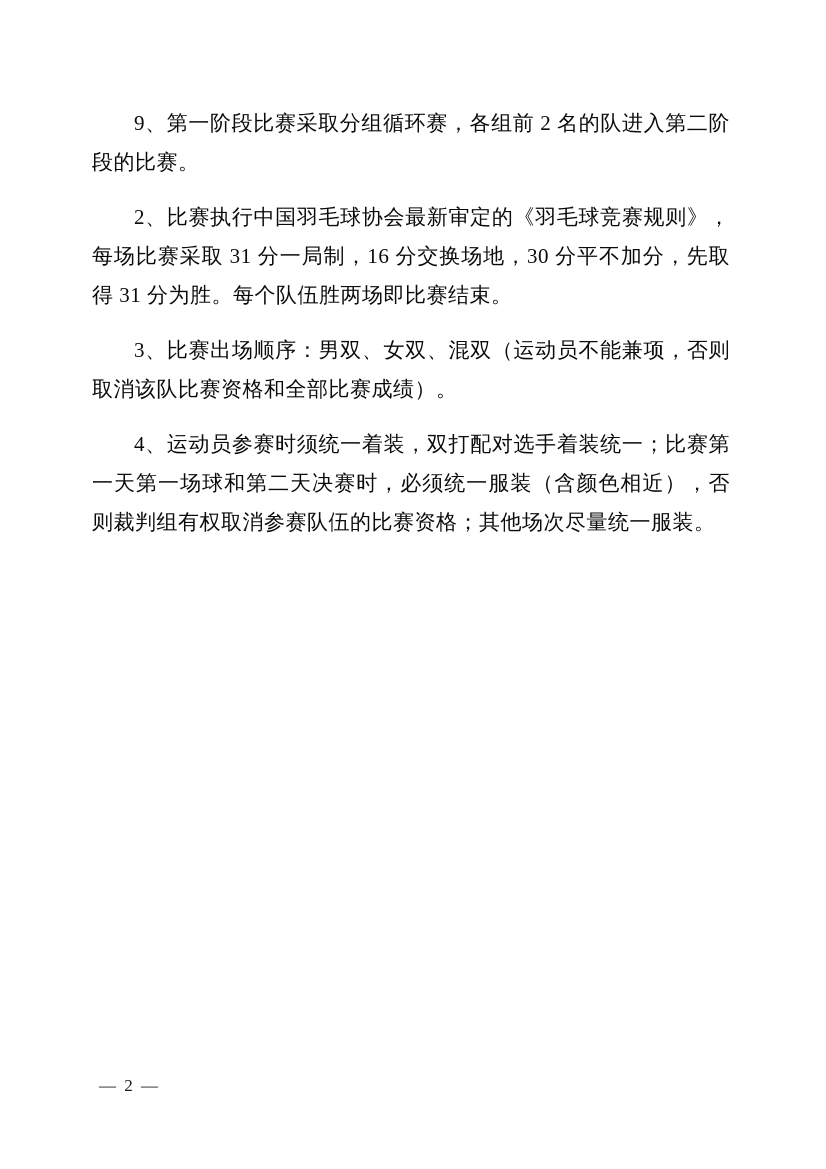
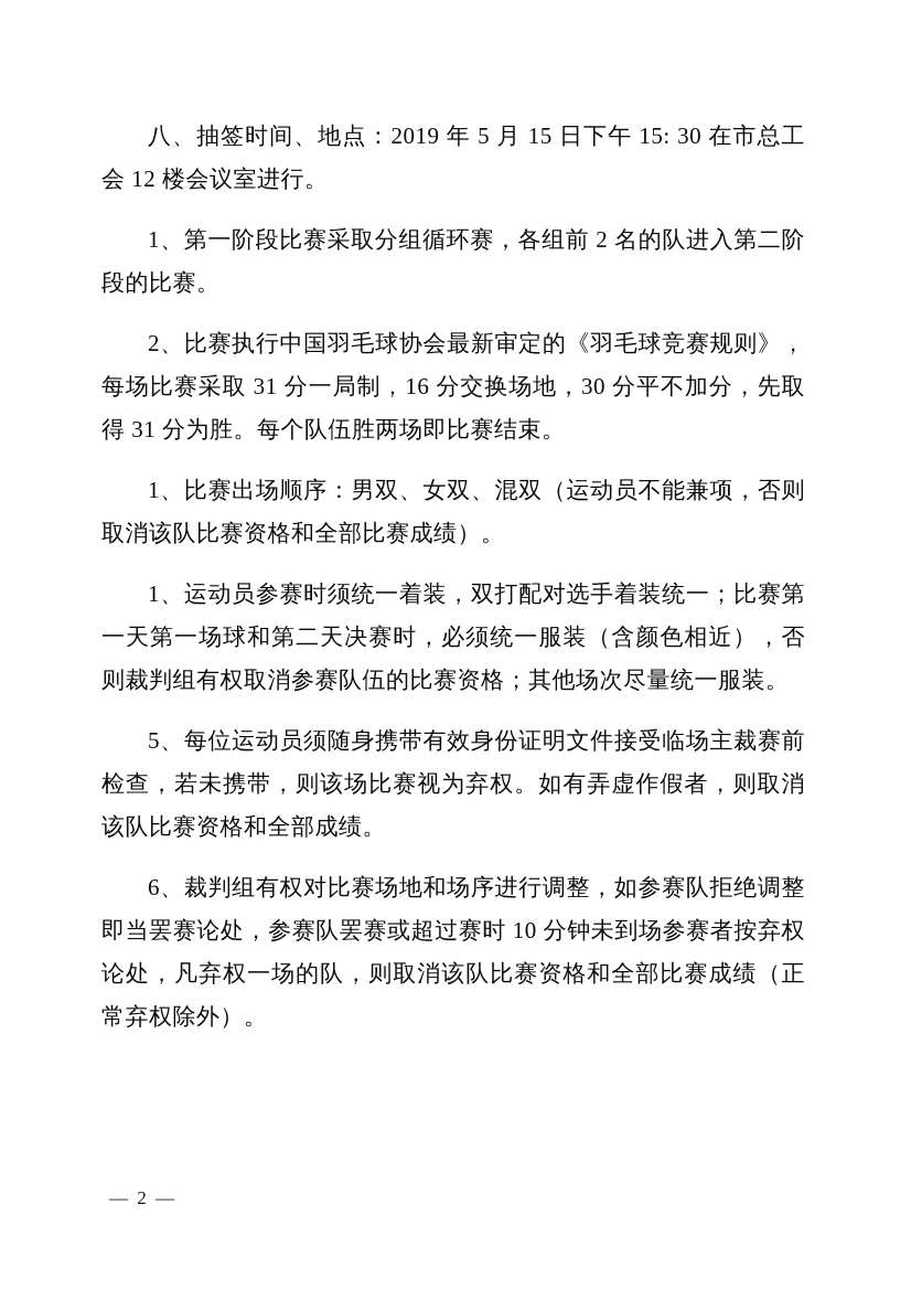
+ 八、抽签时间、地点：2019 年 5 月 15 日下午 15: 30 在市总工会 12 楼会议室进行。
- 9、第一阶段比赛采取分组循环赛，各组前 2 名的队进入第二阶段的比赛。
+ 1、第一阶段比赛采取分组循环赛，各组前 2 名的队进入第二阶段的比赛。
  2、比赛执行中国羽毛球协会最新审定的《羽毛球竞赛规则》，每场比赛采取 31 分一局制，16 分交换场地，30 分平不加分，先取得 31 分为胜。每个队伍胜两场即比赛结束。
- 3、比赛出场顺序：男双、女双、混双（运动员不能兼项，否则取消该队比赛资格和全部比赛成绩）。
+ 1、比赛出场顺序：男双、女双、混双（运动员不能兼项，否则取消该队比赛资格和全部比赛成绩）。
- 4、运动员参赛时须统一着装，双打配对选手着装统一；比赛第一天第一场球和第二天决赛时，必须统一服装（含颜色相近），否则裁判组有权取消参赛队伍的比赛资格；其他场次尽量统一服装。
+ 1、运动员参赛时须统一着装，双打配对选手着装统一；比赛第一天第一场球和第二天决赛时，必须统一服装（含颜色相近），否则裁判组有权取消参赛队伍的比赛资格；其他场次尽量统一服装。
+ 5、每位运动员须随身携带有效身份证明文件接受临场主裁赛前检查，若未携带，则该场比赛视为弃权。如有弄虚作假者，则取消该队比赛资格和全部成绩。
+ 6、裁判组有权对比赛场地和场序进行调整，如参赛队拒绝调整即当罢赛论处，参赛队罢赛或超过赛时 10 分钟未到场参赛者按弃权论处，凡弃权一场的队，则取消该队比赛资格和全部比赛成绩（正常弃权除外）。
  — 2 —
